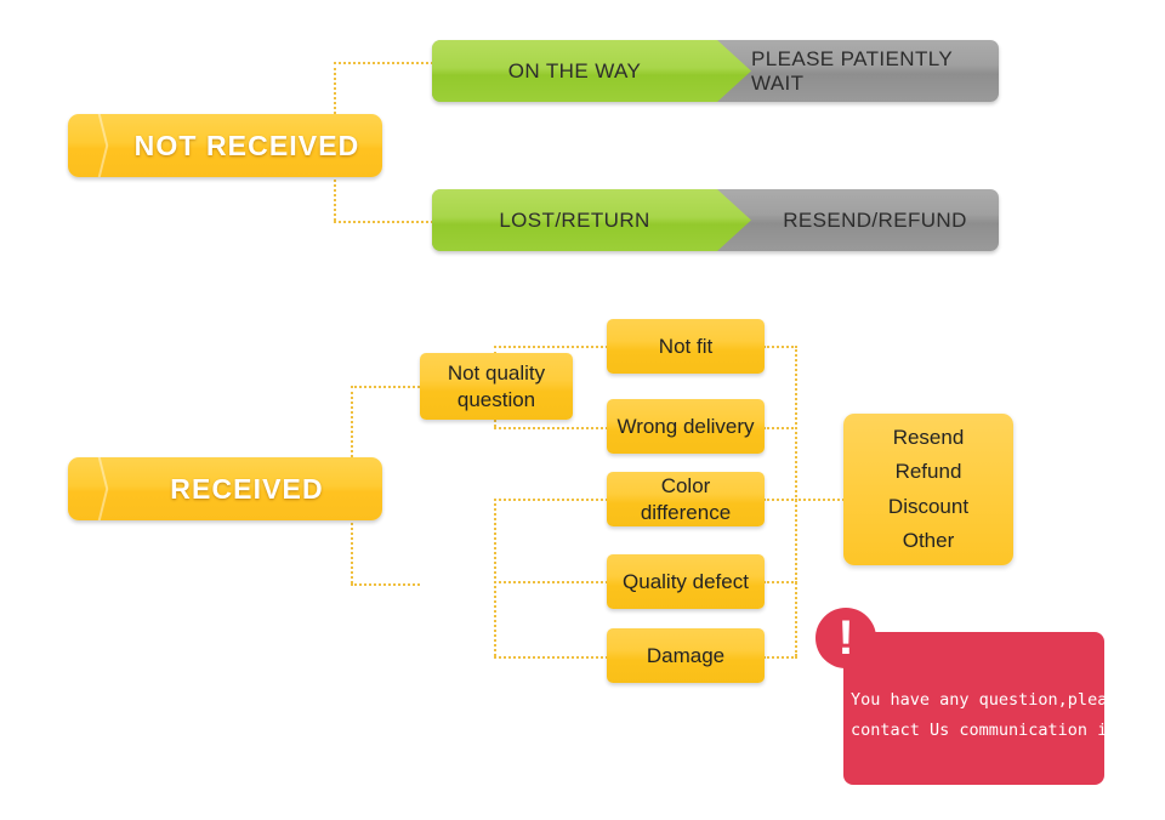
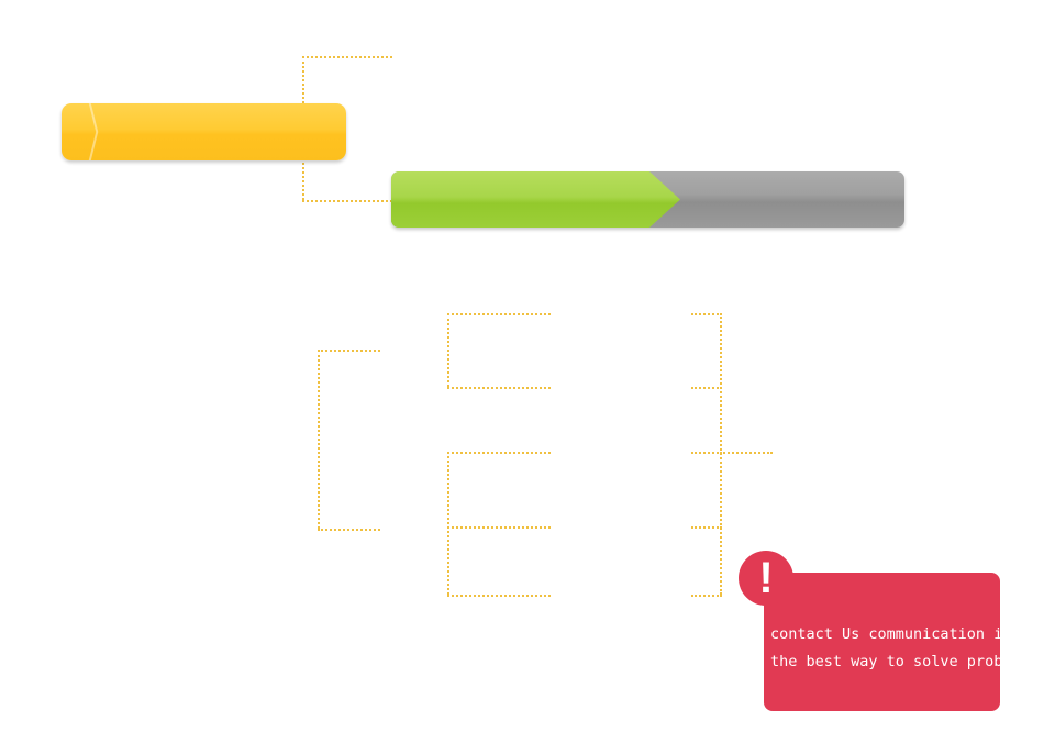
- NOT RECEIVED
- RECEIVED
- ON THE WAY
- PLEASE PATIENTLY WAIT
- LOST/RETURN
- RESEND/REFUND
- Not quality
- question
- Not fit
- Wrong delivery
- Color difference
- Quality defect
- Damage
- Resend
- Refund
- Discount
- Other
- You have any question,please
  contact Us communication is
+ the best way to solve problems
  !
